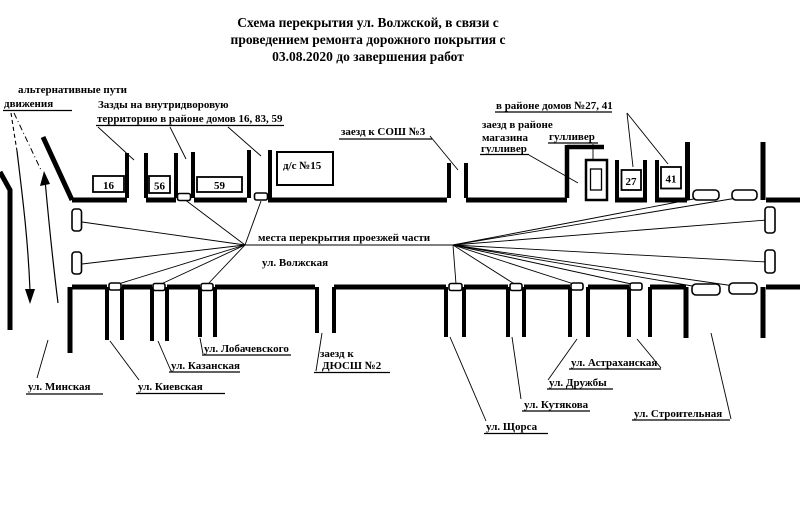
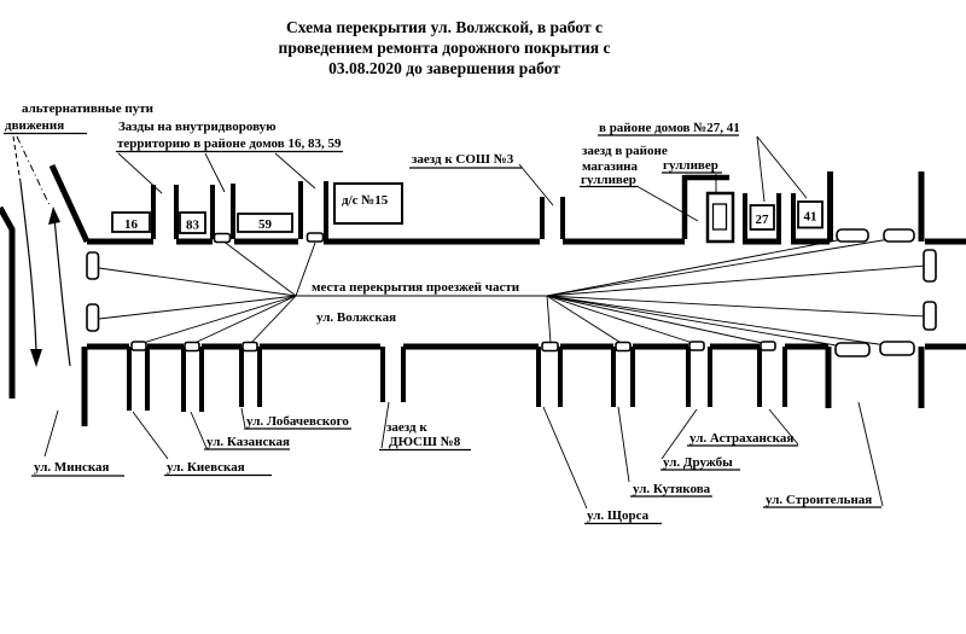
- Схема перекрытия ул. Волжской, в связи с
+ Схема перекрытия ул. Волжской, в работ с
  проведением ремонта дорожного покрытия с
  03.08.2020 до завершения работ
  альтернативные пути
  движения
  Зазды на внутридворовую
  территорию в районе домов 16, 83, 59
  заезд к СОШ №3
  в районе домов №27, 41
  заезд в районе
  магазина
  гулливер
  гулливер
  места перекрытия проезжей части
  ул. Волжская
  заезд к
- ДЮСШ №2
+ ДЮСШ №8
  ул. Минская
  ул. Киевская
  ул. Казанская
  ул. Лобачевского
  ул. Щорса
  ул. Кутякова
  ул. Дружбы
  ул. Астраханская
  ул. Строительная
  16
- 56
+ 83
  59
  д/с №15
  27
  41
